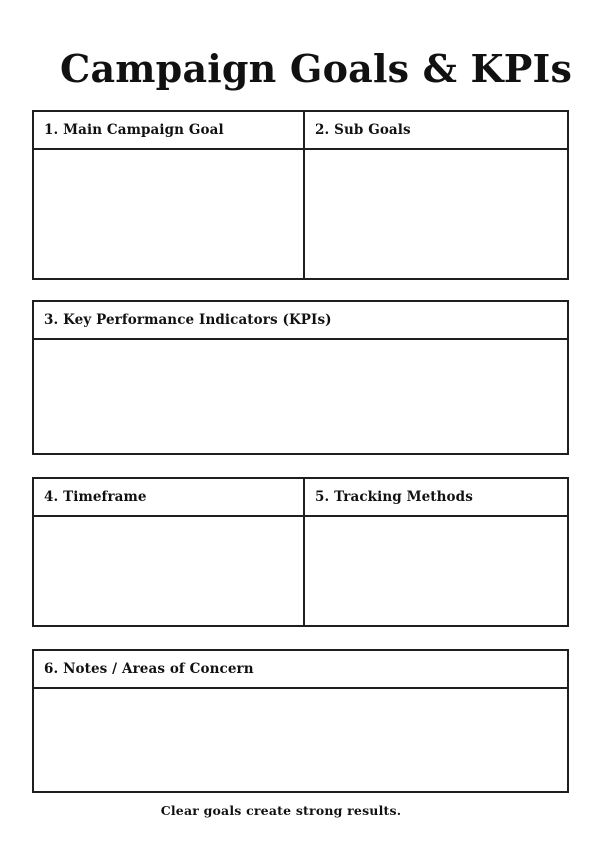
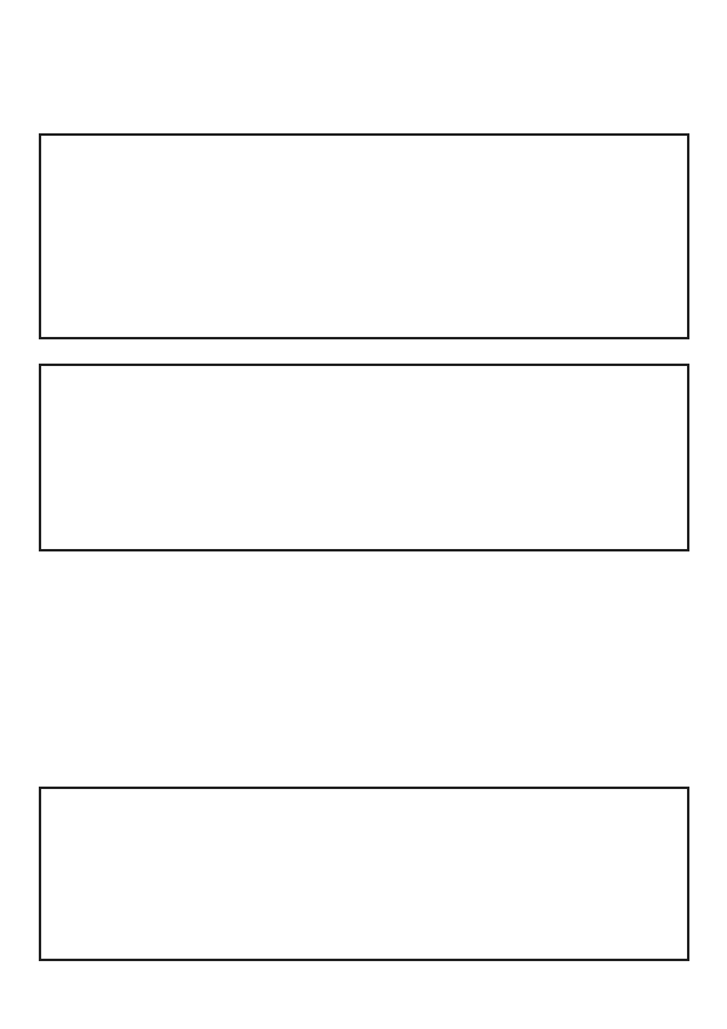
- Campaign Goals & KPIs
- 1. Main Campaign Goal
- 2. Sub Goals
- 3. Key Performance Indicators (KPIs)
- 4. Timeframe
- 5. Tracking Methods
- 6. Notes / Areas of Concern
- Clear goals create strong results.
